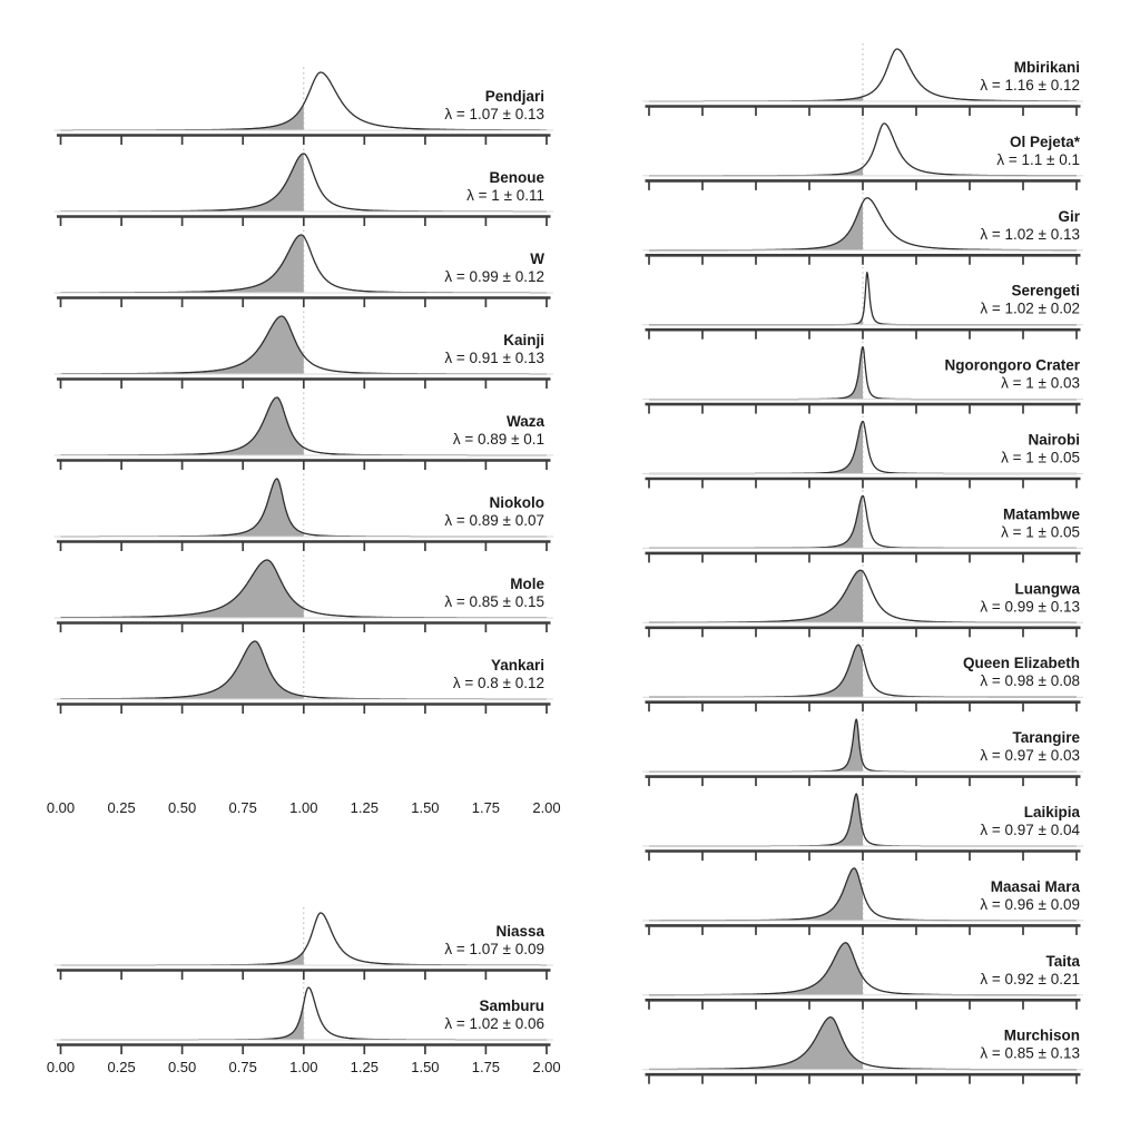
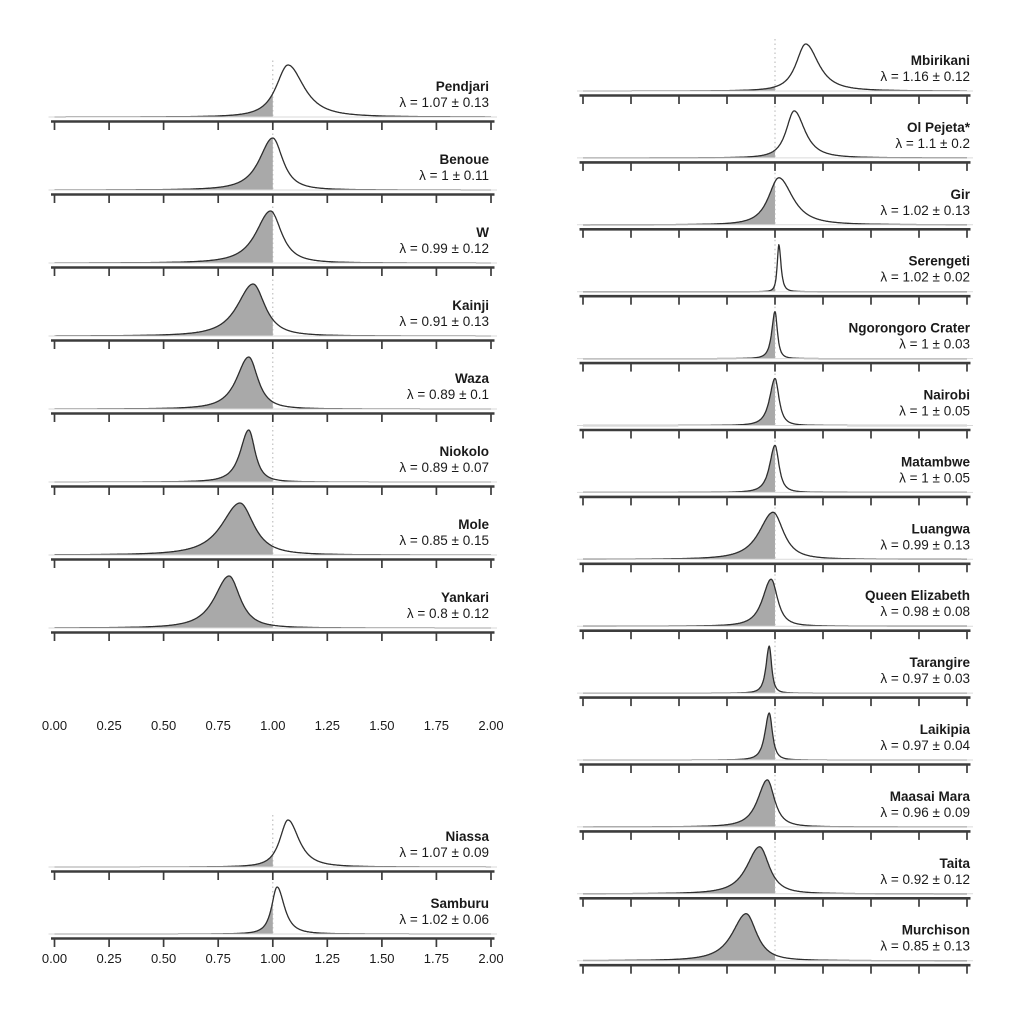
  Pendjari
  λ = 1.07 ± 0.13
  Benoue
  λ = 1 ± 0.11
  W
  λ = 0.99 ± 0.12
  Kainji
  λ = 0.91 ± 0.13
  Waza
  λ = 0.89 ± 0.1
  Niokolo
  λ = 0.89 ± 0.07
  Mole
  λ = 0.85 ± 0.15
  Yankari
  λ = 0.8 ± 0.12
  0.00
  0.25
  0.50
  0.75
  1.00
  1.25
  1.50
  1.75
  2.00
  Niassa
  λ = 1.07 ± 0.09
  Samburu
  λ = 1.02 ± 0.06
  0.00
  0.25
  0.50
  0.75
  1.00
  1.25
  1.50
  1.75
  2.00
  Mbirikani
  λ = 1.16 ± 0.12
  Ol Pejeta*
- λ = 1.1 ± 0.1
+ λ = 1.1 ± 0.2
  Gir
  λ = 1.02 ± 0.13
  Serengeti
  λ = 1.02 ± 0.02
  Ngorongoro Crater
  λ = 1 ± 0.03
  Nairobi
  λ = 1 ± 0.05
  Matambwe
  λ = 1 ± 0.05
  Luangwa
  λ = 0.99 ± 0.13
  Queen Elizabeth
  λ = 0.98 ± 0.08
  Tarangire
  λ = 0.97 ± 0.03
  Laikipia
  λ = 0.97 ± 0.04
  Maasai Mara
  λ = 0.96 ± 0.09
  Taita
- λ = 0.92 ± 0.21
+ λ = 0.92 ± 0.12
  Murchison
  λ = 0.85 ± 0.13
